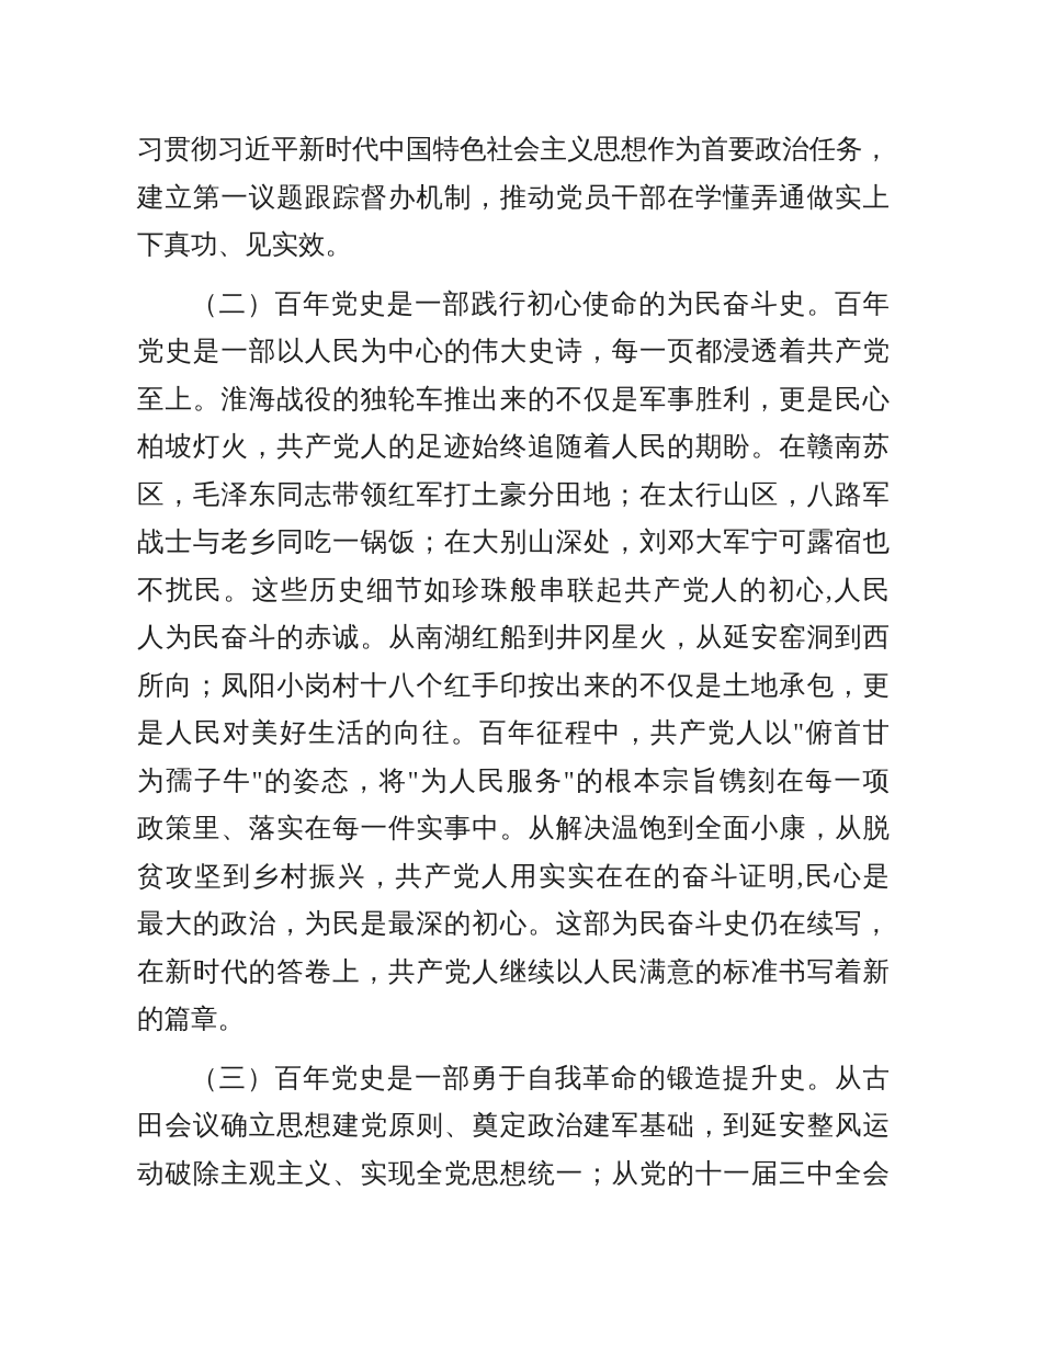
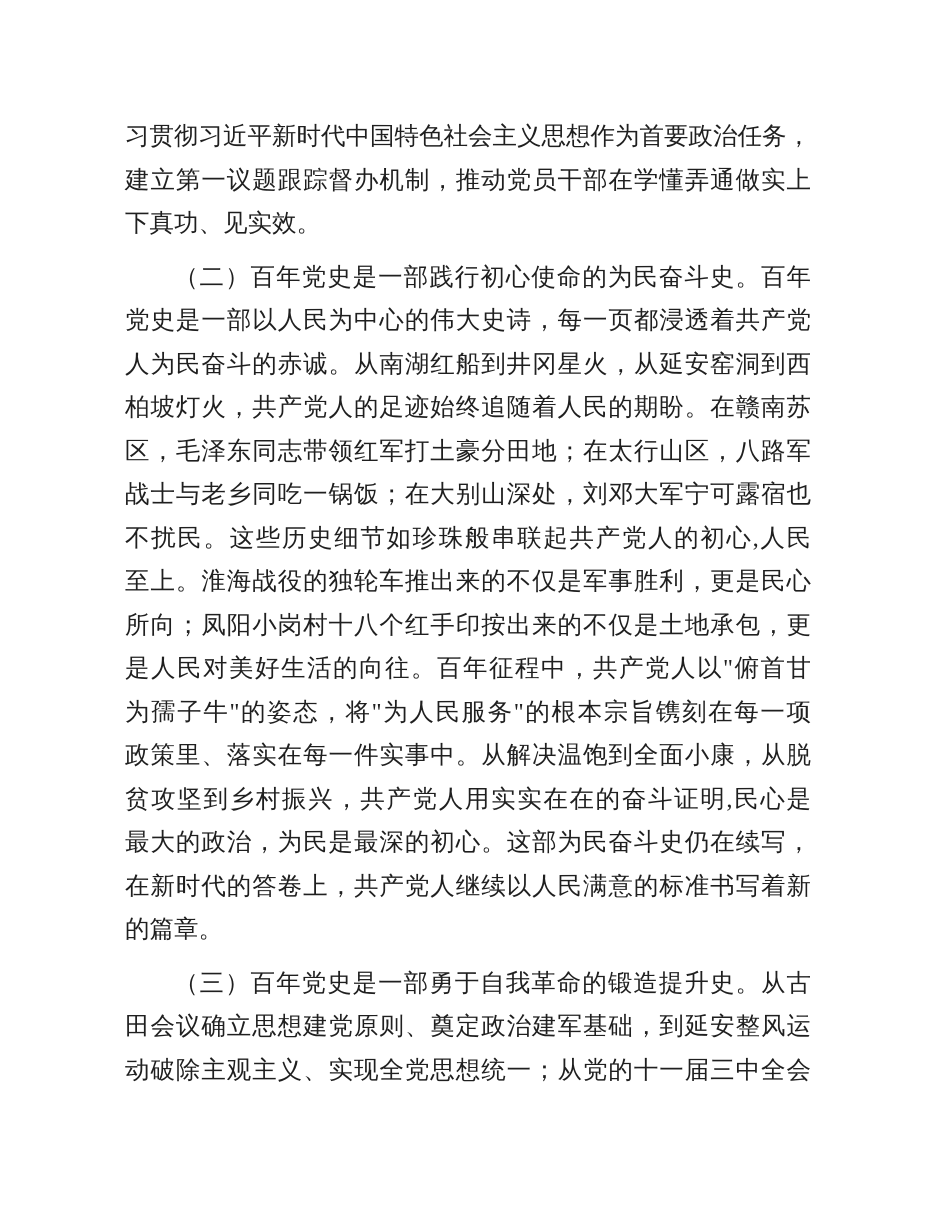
  习贯彻习近平新时代中国特色社会主义思想作为首要政治任务，
  建立第一议题跟踪督办机制，推动党员干部在学懂弄通做实上
  下真功、见实效。
  （二）百年党史是一部践行初心使命的为民奋斗史。百年
  党史是一部以人民为中心的伟大史诗，每一页都浸透着共产党
- 至上。淮海战役的独轮车推出来的不仅是军事胜利，更是民心
+ 人为民奋斗的赤诚。从南湖红船到井冈星火，从延安窑洞到西
  柏坡灯火，共产党人的足迹始终追随着人民的期盼。在赣南苏
  区，毛泽东同志带领红军打土豪分田地；在太行山区，八路军
  战士与老乡同吃一锅饭；在大别山深处，刘邓大军宁可露宿也
  不扰民。这些历史细节如珍珠般串联起共产党人的初心,人民
- 人为民奋斗的赤诚。从南湖红船到井冈星火，从延安窑洞到西
+ 至上。淮海战役的独轮车推出来的不仅是军事胜利，更是民心
  所向；凤阳小岗村十八个红手印按出来的不仅是土地承包，更
  是人民对美好生活的向往。百年征程中，共产党人以"俯首甘
  为孺子牛"的姿态，将"为人民服务"的根本宗旨镌刻在每一项
  政策里、落实在每一件实事中。从解决温饱到全面小康，从脱
  贫攻坚到乡村振兴，共产党人用实实在在的奋斗证明,民心是
  最大的政治，为民是最深的初心。这部为民奋斗史仍在续写，
  在新时代的答卷上，共产党人继续以人民满意的标准书写着新
  的篇章。
  （三）百年党史是一部勇于自我革命的锻造提升史。从古
  田会议确立思想建党原则、奠定政治建军基础，到延安整风运
  动破除主观主义、实现全党思想统一；从党的十一届三中全会
